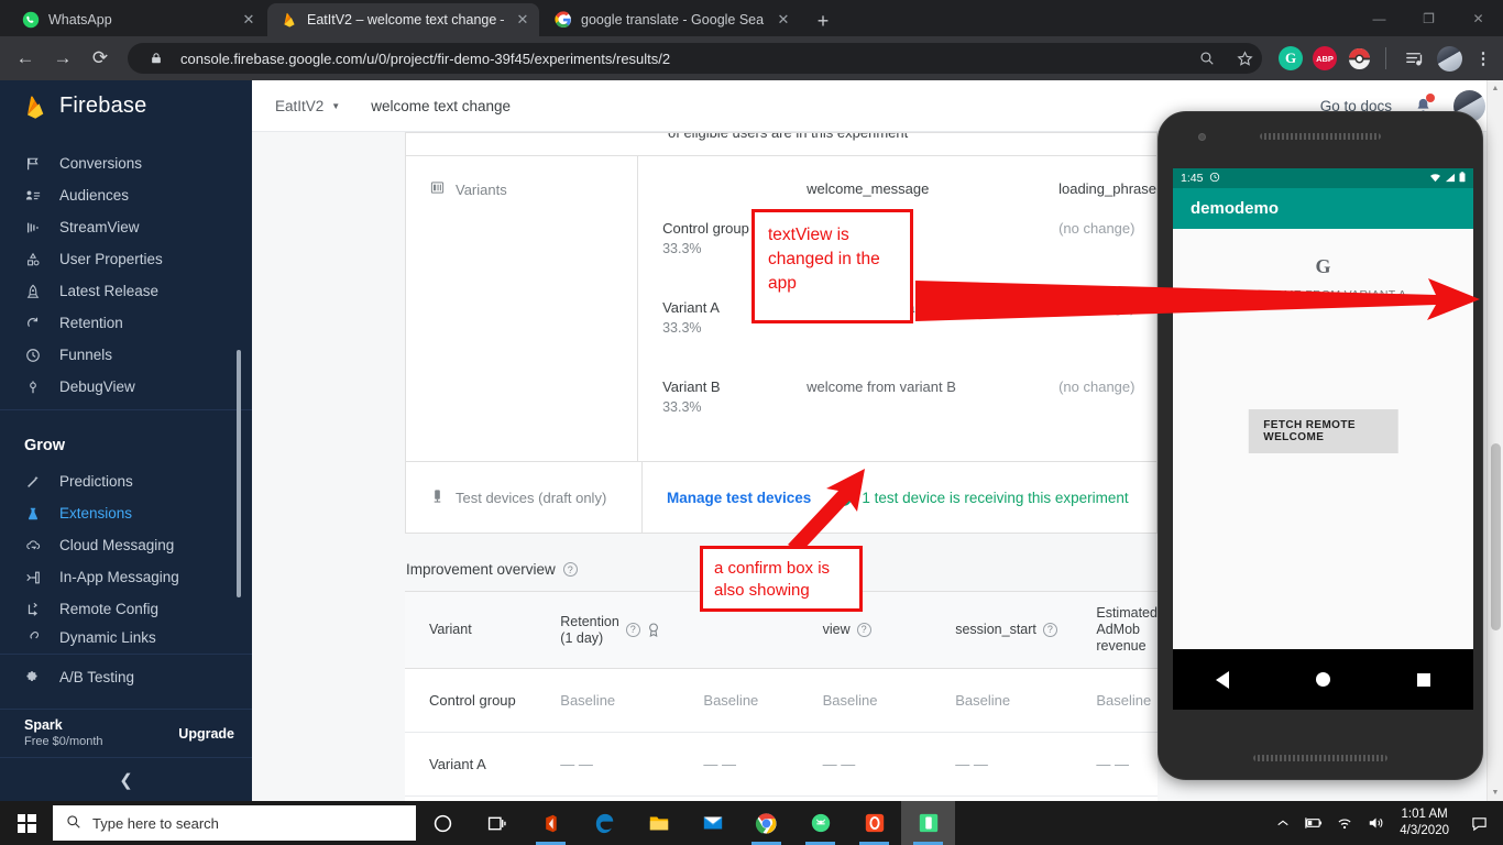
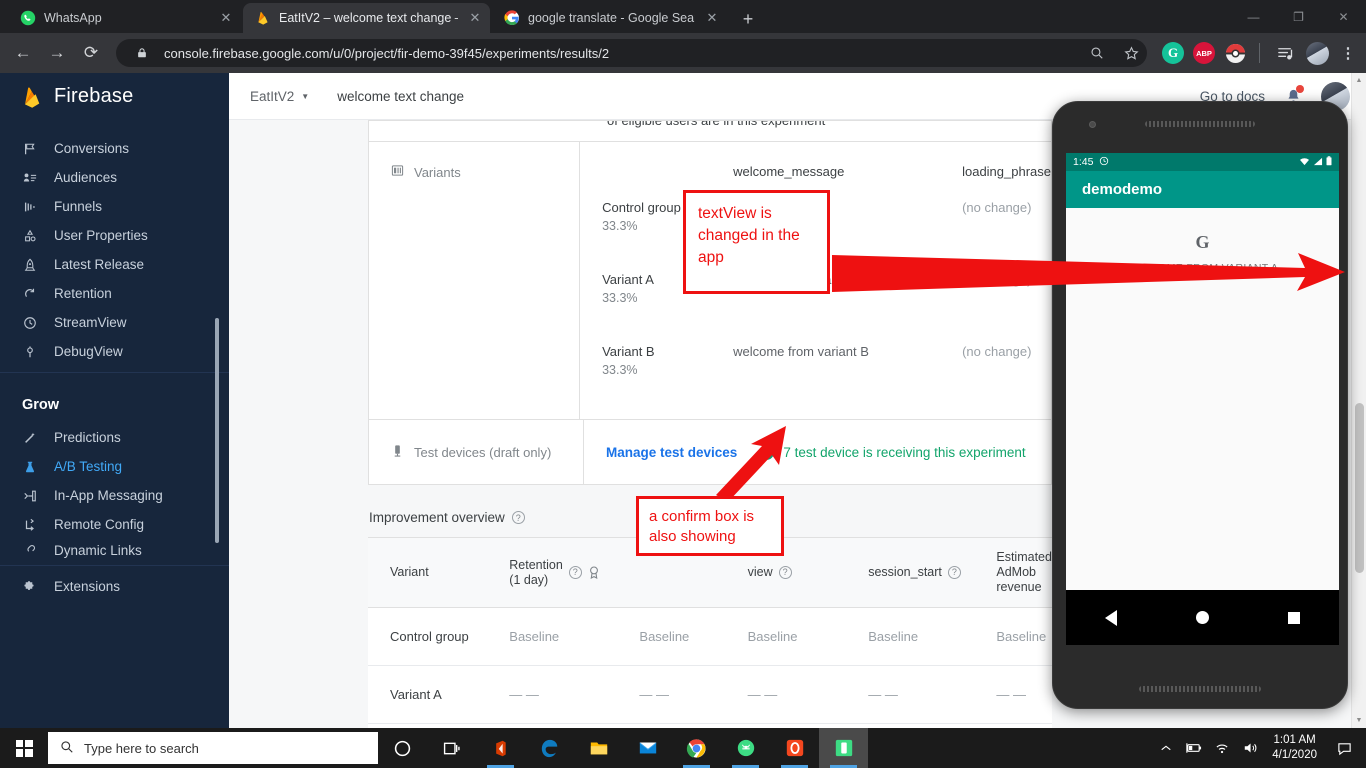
  WhatsApp
  ✕
  EatItV2 – welcome text change
  ✕
  google translate - Google Sea
  ✕
  +
  —
  ❐
  ✕
  ←
  →
  ⟳
  console.firebase.google.com/u/0/project/fir-demo-39f45/experiments/results/2
  G
  ABP
  ⋮
  Firebase
  Conversions
  Audiences
- StreamView
+ Funnels
  User Properties
  Latest Release
  Retention
- Funnels
+ StreamView
  DebugView
  Grow
  Predictions
- Extensions
+ A/B Testing
- Cloud Messaging
  In-App Messaging
  Remote Config
  Dynamic Links
- A/B Testing
+ Extensions
- Spark
- Free $0/month
- Upgrade
- ❮
  EatItV2
  ▼
  welcome text change
  Go to docs
  of eligible users are in this experiment
  Variants
  welcome_message
  loading_phrase
  Control group
  33.3%
  (no change)
  Variant A
  33.3%
  Variant B
  33.3%
  welcome from variant B
  (no change)
  Test devices (draft only)
  Manage test devices
- 1 test device is receiving this experiment
+ 7 test device is receiving this experiment
  Improvement overview
  ?
  Variant	Retention (1 day) ?		view ?	session_start ?	Estimated AdMob revenue
  Control group	Baseline	Baseline	Baseline	Baseline	Baseline
  Variant A	— —	— —	— —	— —	— —
  1:45
  demodemo
  G
- FETCH REMOTE WELCOME
  textView is changed in the app
  a confirm box is also showing
  Type here to search
  1:01 AM
- 4/3/2020
+ 4/1/2020
